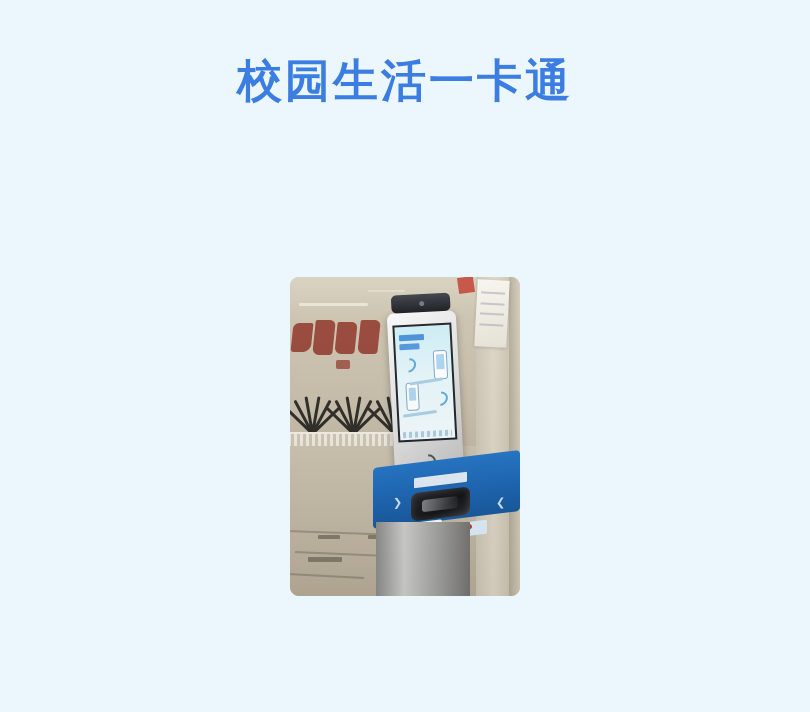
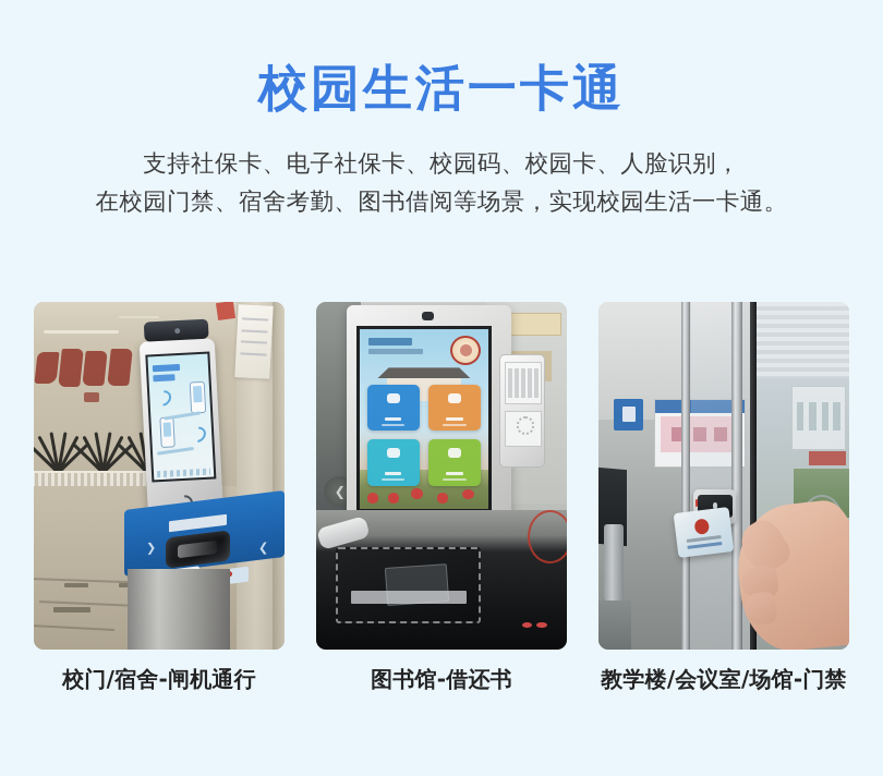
  校园生活一卡通
+ 支持社保卡、电子社保卡、校园码、校园卡、人脸识别，
+ 在校园门禁、宿舍考勤、图书借阅等场景，实现校园生活一卡通。
+ 校门/宿舍-闸机通行
+ 图书馆-借还书
+ 教学楼/会议室/场馆-门禁
